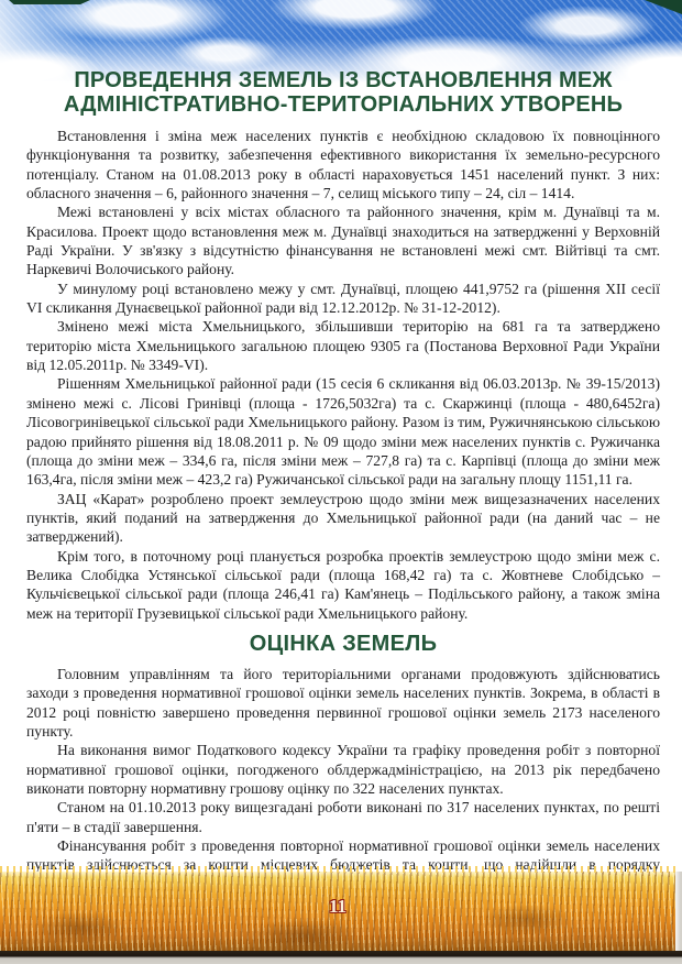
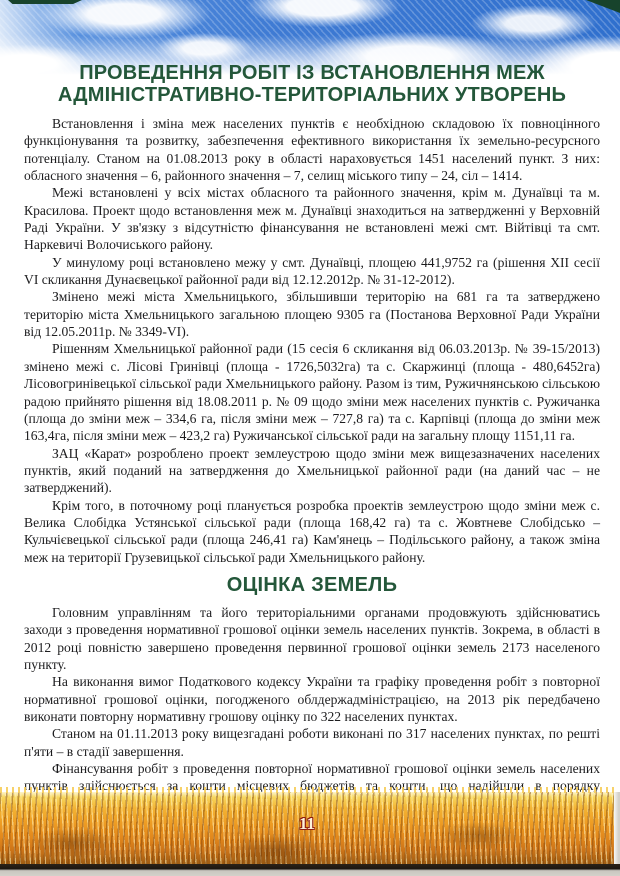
- ПРОВЕДЕННЯ ЗЕМЕЛЬ ІЗ ВСТАНОВЛЕННЯ МЕЖ АДМІНІСТРАТИВНО-ТЕРИТОРІАЛЬНИХ УТВОРЕНЬ
+ ПРОВЕДЕННЯ РОБІТ ІЗ ВСТАНОВЛЕННЯ МЕЖ АДМІНІСТРАТИВНО-ТЕРИТОРІАЛЬНИХ УТВОРЕНЬ
  Встановлення і зміна меж населених пунктів є необхідною складовою їх повноцінного функціонування та розвитку, забезпечення ефективного використання їх земельно-ресурсного потенціалу. Станом на 01.08.2013 року в області нараховується 1451 населений пункт. З них: обласного значення – 6, районного значення – 7, селищ міського типу – 24, сіл – 1414.
  Межі встановлені у всіх містах обласного та районного значення, крім м. Дунаївці та м. Красилова. Проект щодо встановлення меж м. Дунаївці знаходиться на затвердженні у Верховній Раді України. У зв'язку з відсутністю фінансування не встановлені межі смт. Війтівці та смт. Наркевичі Волочиського району.
  У минулому році встановлено межу у смт. Дунаївці, площею 441,9752 га (рішення ХІІ сесії VI скликання Дунаєвецької районної ради від 12.12.2012р. № 31-12-2012).
  Змінено межі міста Хмельницького, збільшивши територію на 681 га та затверджено територію міста Хмельницького загальною площею 9305 га (Постанова Верховної Ради України від 12.05.2011р. № 3349-VI).
  Рішенням Хмельницької районної ради (15 сесія 6 скликання від 06.03.2013р. № 39-15/2013) змінено межі с. Лісові Гринівці (площа - 1726,5032га) та с. Скаржинці (площа - 480,6452га) Лісовогринівецької сільської ради Хмельницького району. Разом із тим, Ружичнянською сільською радою прийнято рішення від 18.08.2011 р. № 09 щодо зміни меж населених пунктів с. Ружичанка (площа до зміни меж – 334,6 га, після зміни меж – 727,8 га) та с. Карпівці (площа до зміни меж 163,4га, після зміни меж – 423,2 га) Ружичанської сільської ради на загальну площу 1151,11 га.
  ЗАЦ «Карат» розроблено проект землеустрою щодо зміни меж вищезазначених населених пунктів, який поданий на затвердження до Хмельницької районної ради (на даний час – не затверджений).
  Крім того, в поточному році планується розробка проектів землеустрою щодо зміни меж с. Велика Слобідка Устянської сільської ради (площа 168,42 га) та с. Жовтневе Слобідсько – Кульчієвецької сільської ради (площа 246,41 га) Кам'янець – Подільського району, а також зміна меж на території Грузевицької сільської ради Хмельницького району.
  ОЦІНКА ЗЕМЕЛЬ
  Головним управлінням та його територіальними органами продовжують здійснюватись заходи з проведення нормативної грошової оцінки земель населених пунктів. Зокрема, в області в 2012 році повністю завершено проведення первинної грошової оцінки земель 2173 населеного пункту.
  На виконання вимог Податкового кодексу України та графіку проведення робіт з повторної нормативної грошової оцінки, погодженого облдержадміністрацією, на 2013 рік передбачено виконати повторну нормативну грошову оцінку по 322 населених пунктах.
- Станом на 01.10.2013 року вищезгадані роботи виконані по 317 населених пунктах, по решті п'яти – в стадії завершення.
+ Станом на 01.11.2013 року вищезгадані роботи виконані по 317 населених пунктах, по решті п'яти – в стадії завершення.
  11
